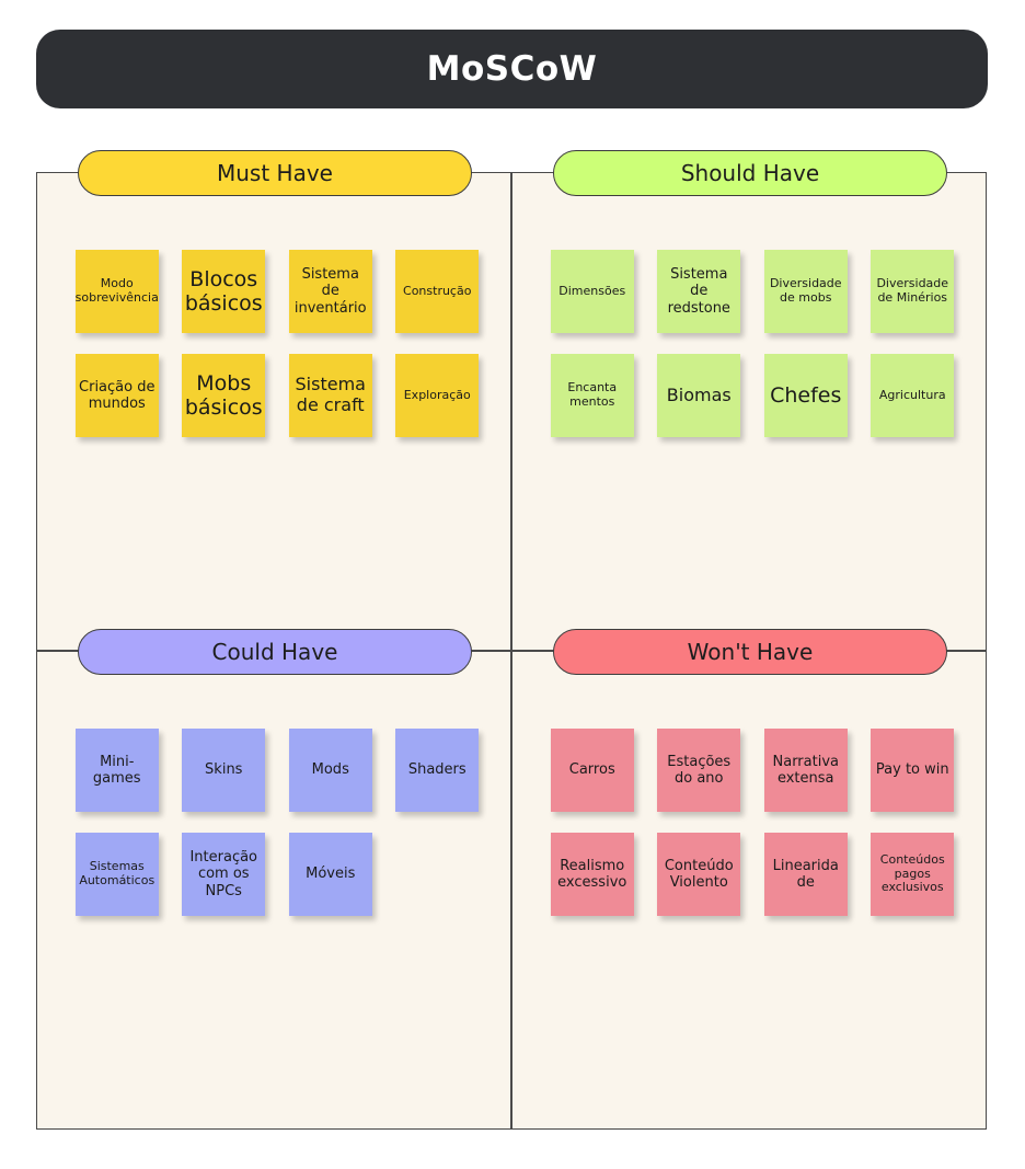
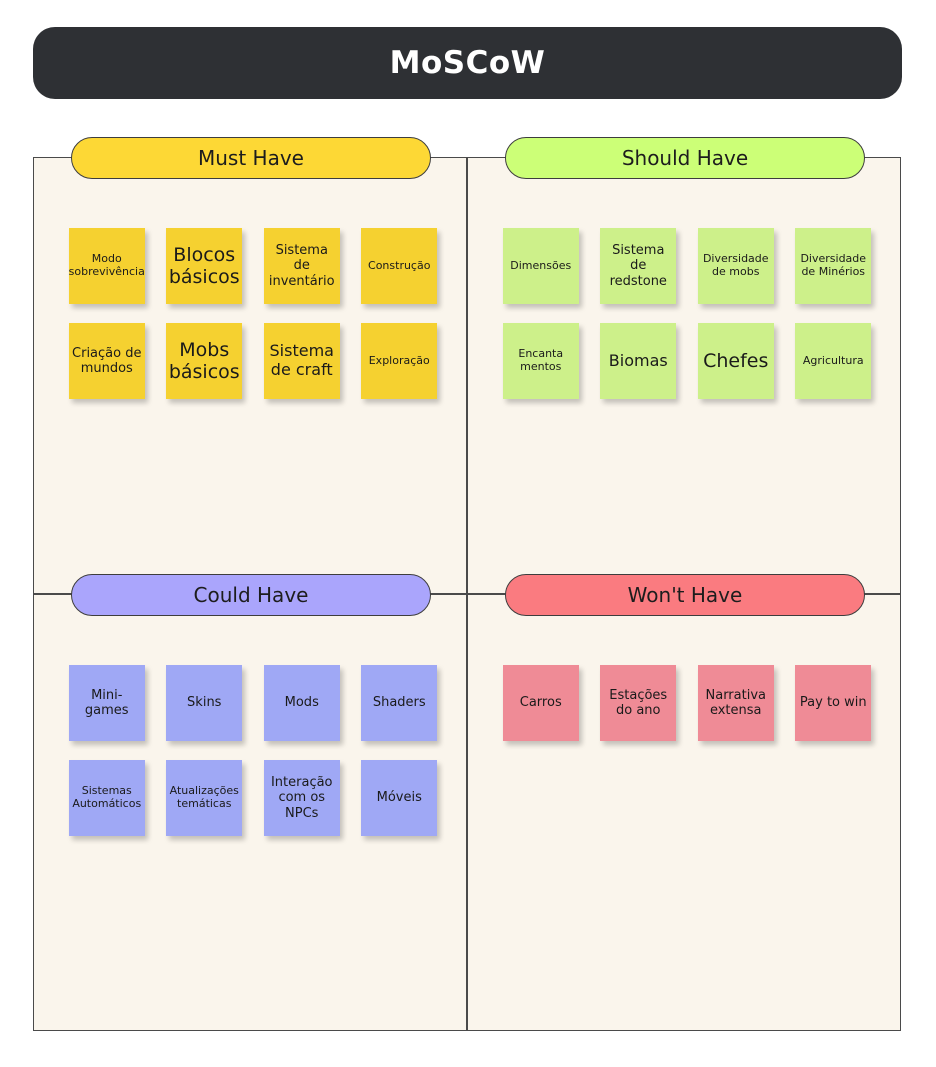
  MoSCoW
  Must Have
  Modo sobrevivência
  Blocos básicos
  Sistema de inventário
  Construção
  Criação de mundos
  Mobs básicos
  Sistema de craft
  Exploração
  Should Have
  Dimensões
  Sistema de redstone
  Diversidade de mobs
  Diversidade de Minérios
  Encanta mentos
  Biomas
  Chefes
  Agricultura
  Could Have
  Mini-games
  Skins
  Mods
  Shaders
  Sistemas Automáticos
+ Atualizações temáticas
  Interação com os NPCs
  Móveis
  Won't Have
  Carros
  Estações do ano
  Narrativa extensa
  Pay to win
- Realismo excessivo
- Conteúdo Violento
- Linearida de
- Conteúdos pagos exclusivos
